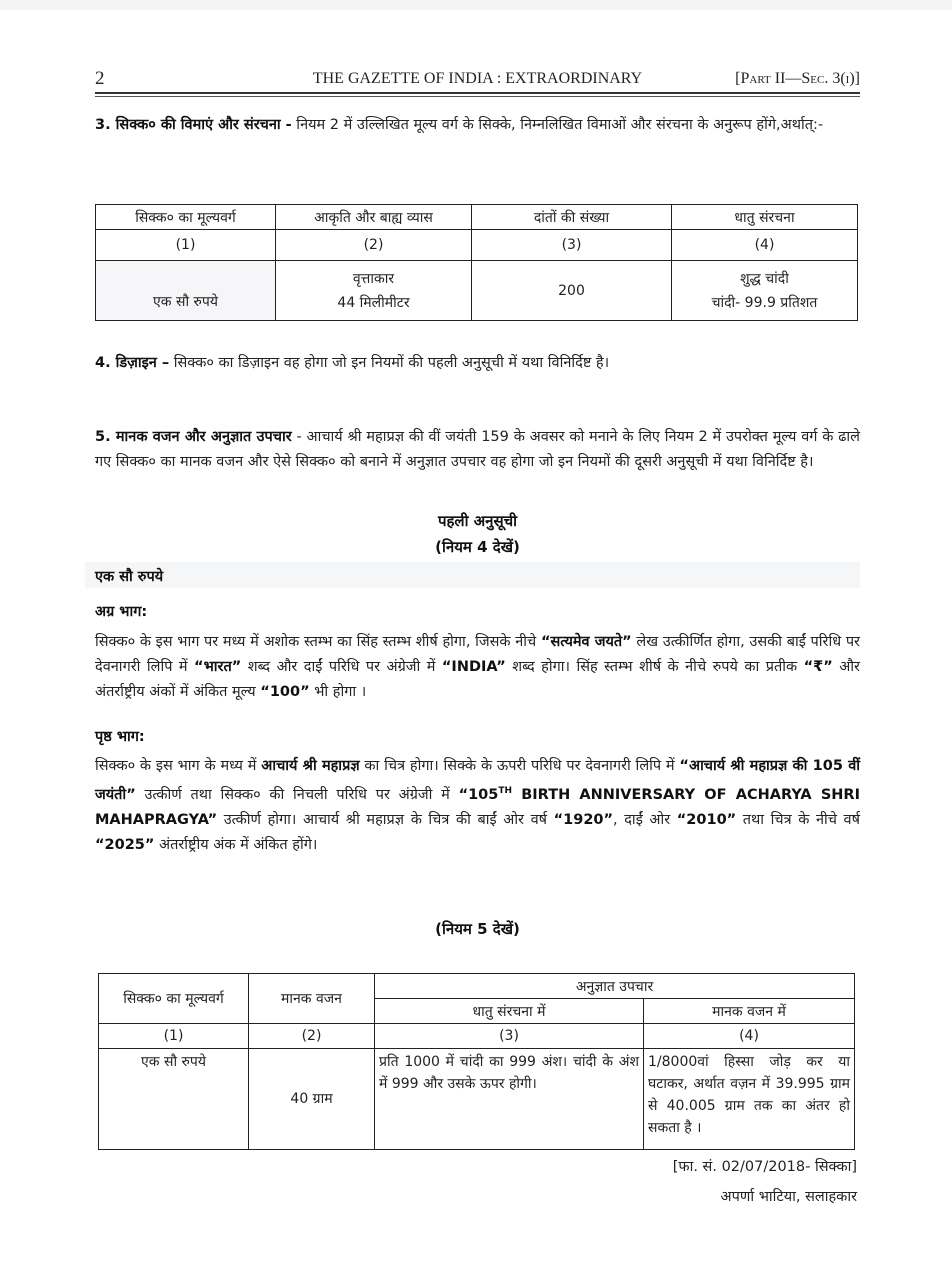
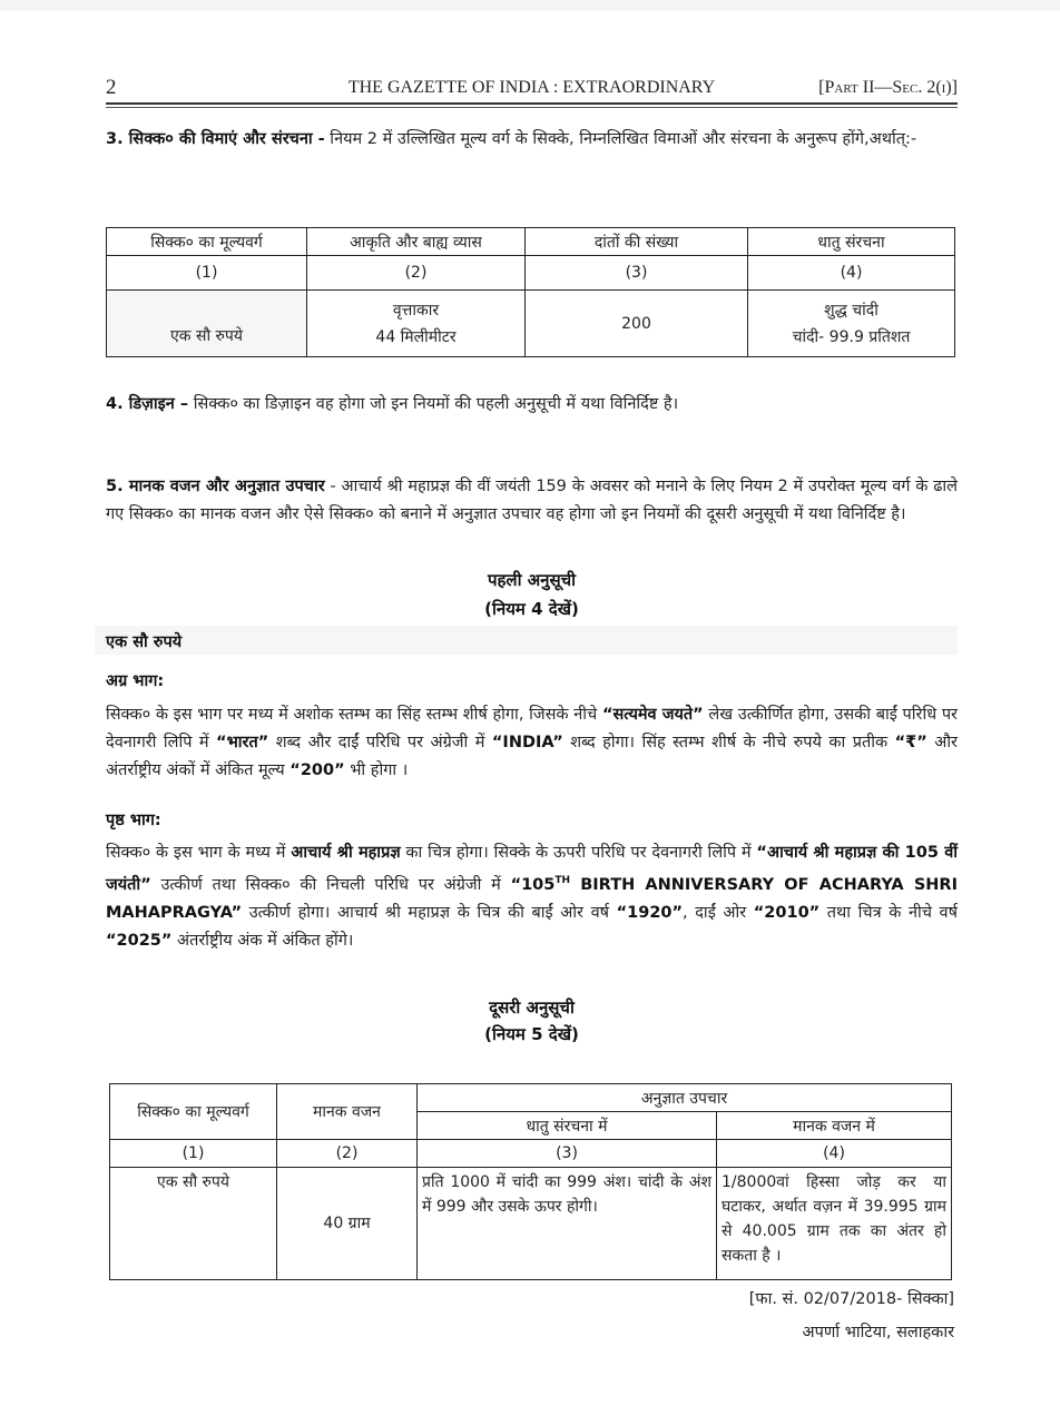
  2
  THE GAZETTE OF INDIA : EXTRAORDINARY
- [Part II—Sec. 3(i)]
+ [Part II—Sec. 2(i)]
  3. सिक्क० की विमाएं और संरचना - नियम 2 में उल्लिखित मूल्य वर्ग के सिक्के, निम्नलिखित विमाओं और संरचना के अनुरूप होंगे,अर्थात्:-
  सिक्क० का मूल्यवर्ग	आकृति और बाह्य व्यास	दांतों की संख्या	धातु संरचना
  (1)	(2)	(3)	(4)
  एक सौ रुपये	वृत्ताकार 44 मिलीमीटर	200	शुद्ध चांदी चांदी- 99.9 प्रतिशत
  4. डिज़ाइन – सिक्क० का डिज़ाइन वह होगा जो इन नियमों की पहली अनुसूची में यथा विनिर्दिष्ट है।
  5. मानक वजन और अनुज्ञात उपचार - आचार्य श्री महाप्रज्ञ की वीं जयंती 159 के अवसर को मनाने के लिए नियम 2 में उपरोक्त मूल्य वर्ग के ढाले गए सिक्क० का मानक वजन और ऐसे सिक्क० को बनाने में अनुज्ञात उपचार वह होगा जो इन नियमों की दूसरी अनुसूची में यथा विनिर्दिष्ट है।
  पहली अनुसूची
  (नियम 4 देखें)
  एक सौ रुपये
  अग्र भाग:
- सिक्क० के इस भाग पर मध्य में अशोक स्तम्भ का सिंह स्तम्भ शीर्ष होगा, जिसके नीचे “सत्यमेव जयते” लेख उत्कीर्णित होगा, उसकी बाईं परिधि पर देवनागरी लिपि में “भारत” शब्द और दाईं परिधि पर अंग्रेजी में “INDIA” शब्द होगा। सिंह स्तम्भ शीर्ष के नीचे रुपये का प्रतीक “₹” और अंतर्राष्ट्रीय अंकों में अंकित मूल्य “100” भी होगा ।
+ सिक्क० के इस भाग पर मध्य में अशोक स्तम्भ का सिंह स्तम्भ शीर्ष होगा, जिसके नीचे “सत्यमेव जयते” लेख उत्कीर्णित होगा, उसकी बाईं परिधि पर देवनागरी लिपि में “भारत” शब्द और दाईं परिधि पर अंग्रेजी में “INDIA” शब्द होगा। सिंह स्तम्भ शीर्ष के नीचे रुपये का प्रतीक “₹” और अंतर्राष्ट्रीय अंकों में अंकित मूल्य “200” भी होगा ।
  पृष्ठ भाग:
  सिक्क० के इस भाग के मध्य में आचार्य श्री महाप्रज्ञ का चित्र होगा। सिक्के के ऊपरी परिधि पर देवनागरी लिपि में “आचार्य श्री महाप्रज्ञ की 105 वीं जयंती” उत्कीर्ण तथा सिक्क० की निचली परिधि पर अंग्रेजी में “105TH BIRTH ANNIVERSARY OF ACHARYA SHRI MAHAPRAGYA” उत्कीर्ण होगा। आचार्य श्री महाप्रज्ञ के चित्र की बाईं ओर वर्ष “1920”, दाईं ओर “2010” तथा चित्र के नीचे वर्ष “2025” अंतर्राष्ट्रीय अंक में अंकित होंगे।
+ दूसरी अनुसूची
  (नियम 5 देखें)
  सिक्क० का मूल्यवर्ग	मानक वजन	अनुज्ञात उपचार
  धातु संरचना में	मानक वजन में
  (1)	(2)	(3)	(4)
  एक सौ रुपये	40 ग्राम	प्रति 1000 में चांदी का 999 अंश। चांदी के अंश में 999 और उसके ऊपर होगी।	1/8000वां हिस्सा जोड़ कर या घटाकर, अर्थात वज़न में 39.995 ग्राम से 40.005 ग्राम तक का अंतर हो सकता है ।
  [फा. सं. 02/07/2018- सिक्का]
  अपर्णा भाटिया, सलाहकार
